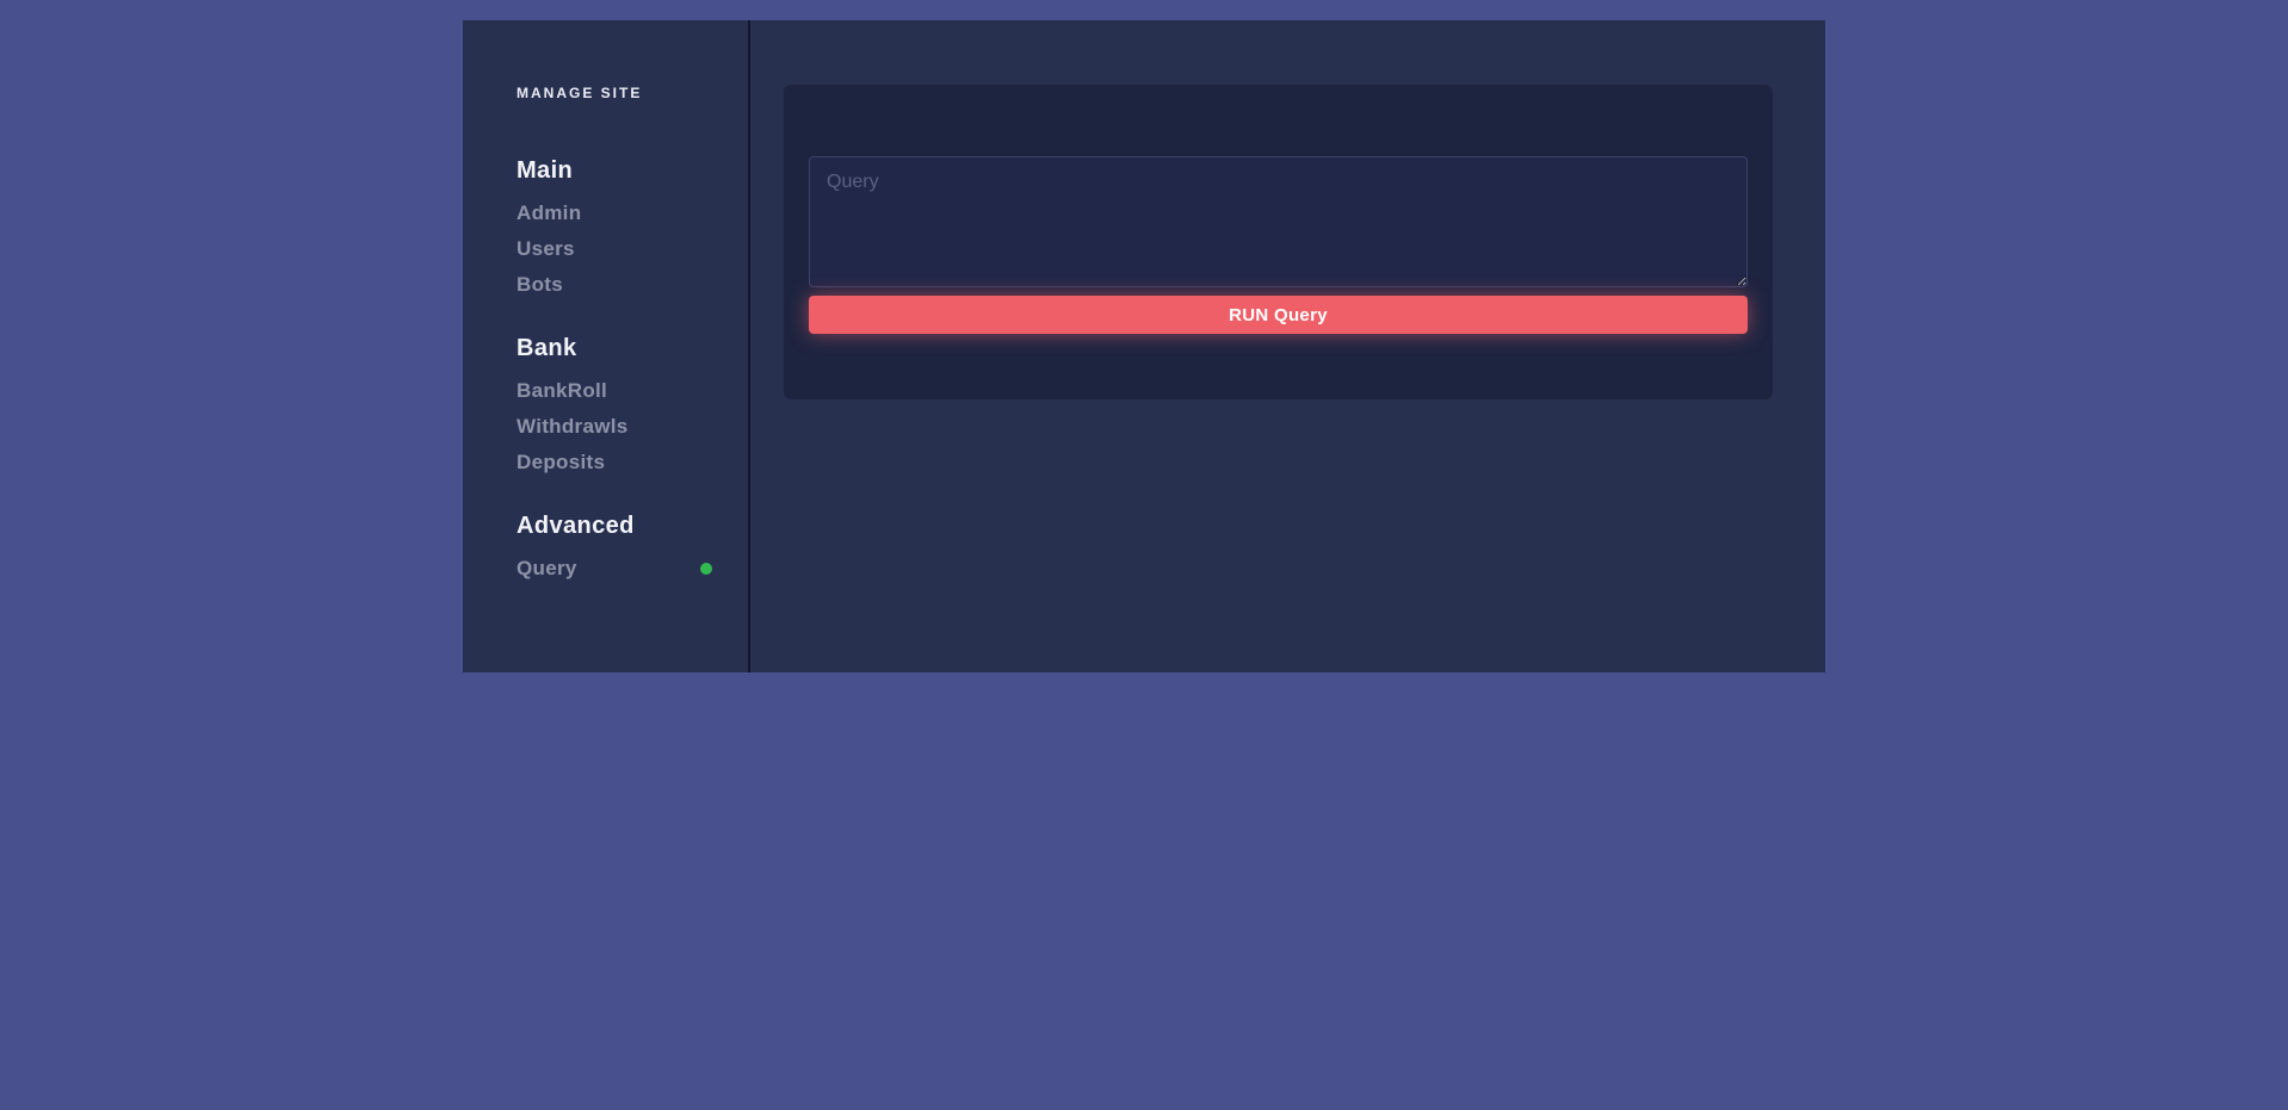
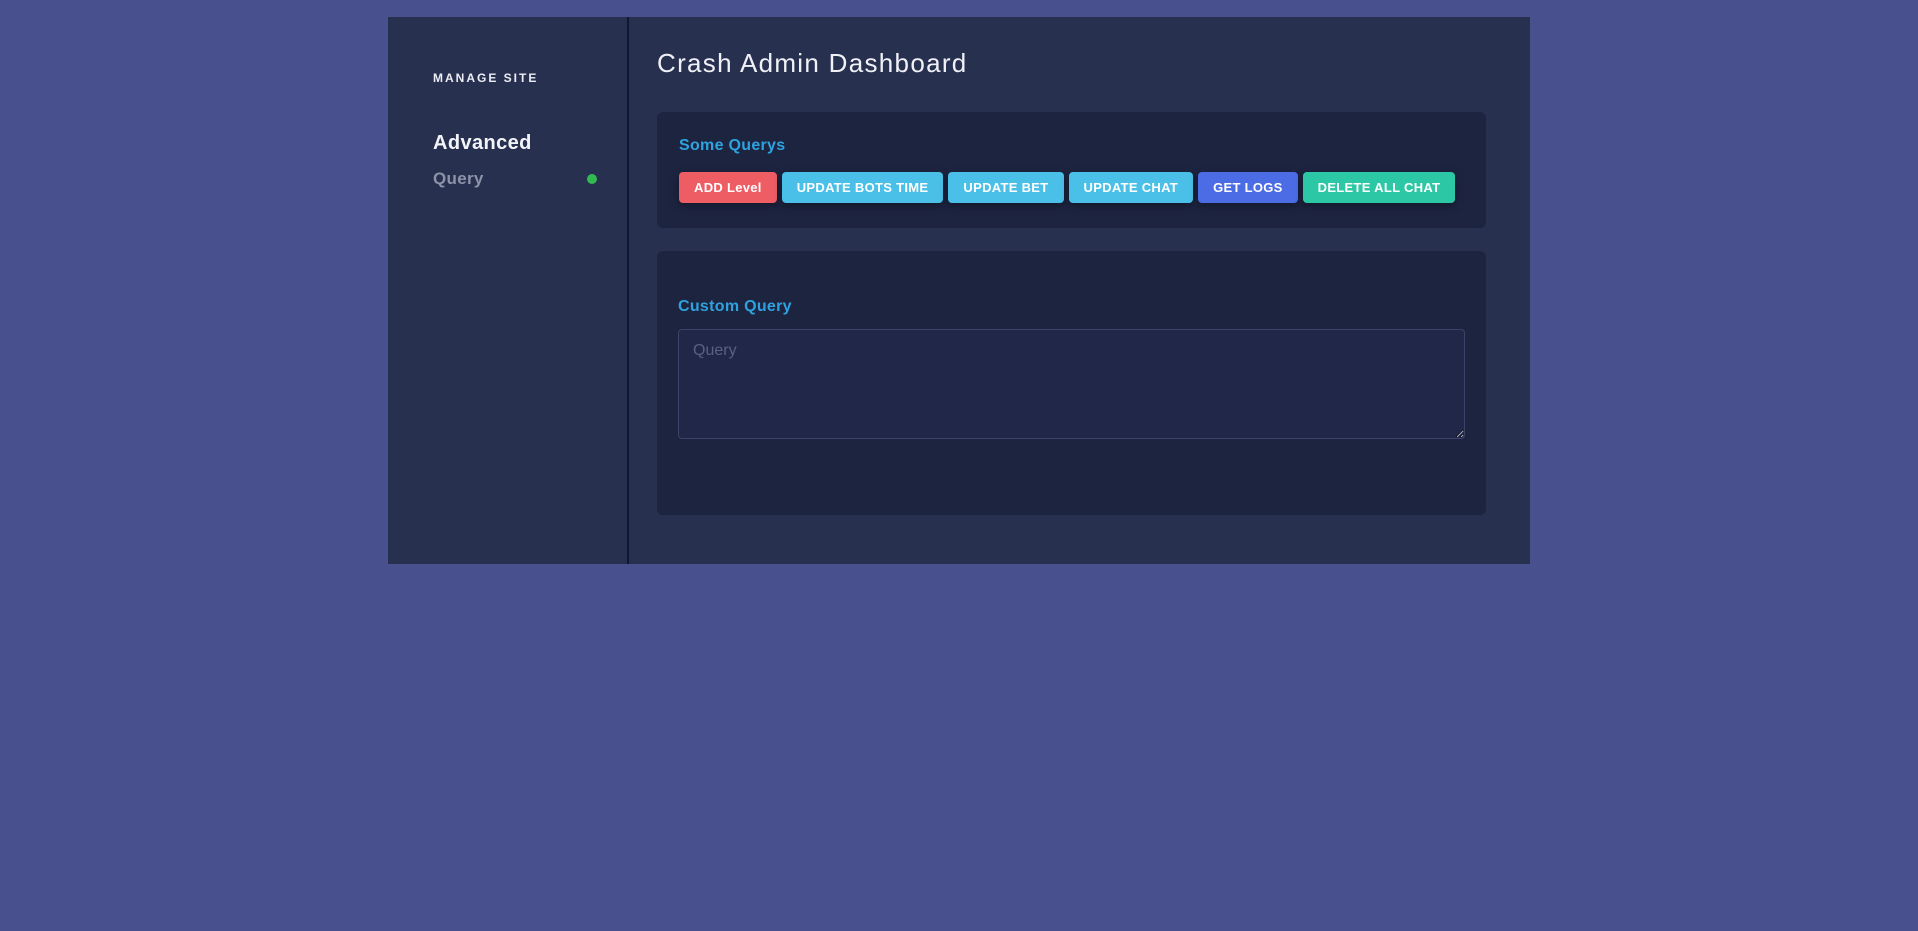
  MANAGE SITE
- Main
- Admin
- Users
- Bots
- Bank
- BankRoll
- Withdrawls
- Deposits
  Advanced
  Query
+ Crash Admin Dashboard
+ Some Querys
+ ADD Level
+ UPDATE BOTS TIME
+ UPDATE BET
+ UPDATE CHAT
+ GET LOGS
+ DELETE ALL CHAT
+ Custom Query
  Query
- RUN Query
